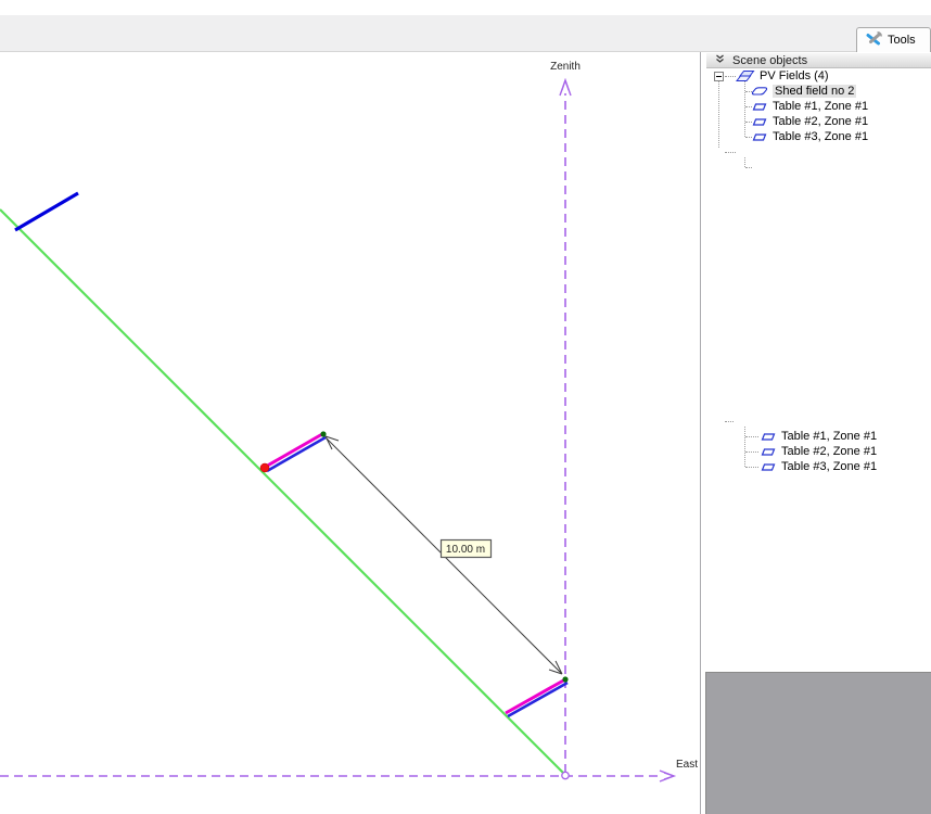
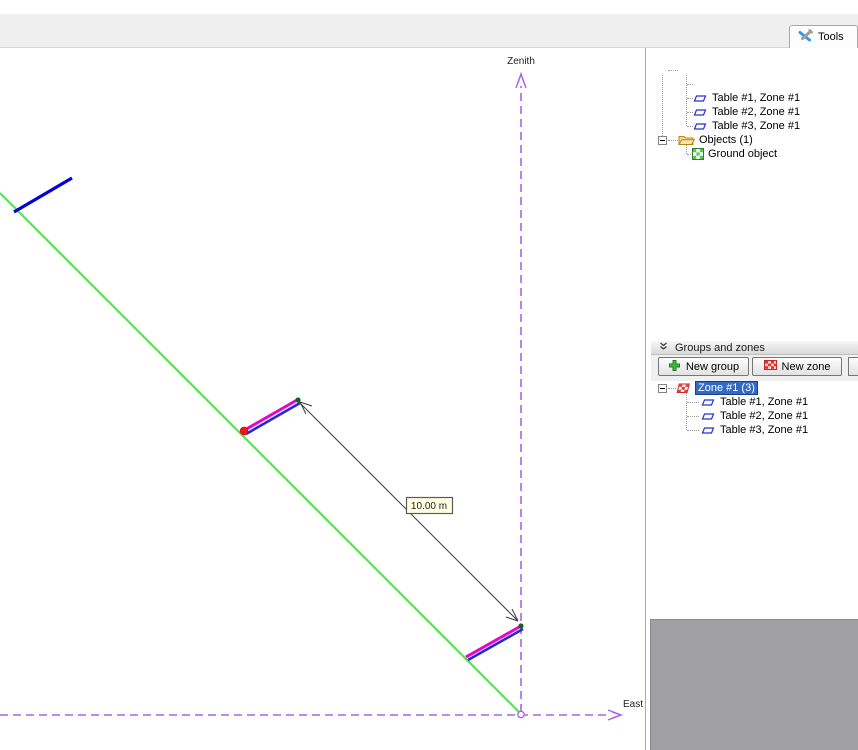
  Tools
  East
  Zenith
  10.00 m
- Scene objects
- PV Fields (4)
- Shed field no 2
  Table #1, Zone #1
  Table #2, Zone #1
  Table #3, Zone #1
+ Objects (1)
+ Ground object
+ Groups and zones
+ New group
+ New zone
+ Zone #1 (3)
  Table #1, Zone #1
  Table #2, Zone #1
  Table #3, Zone #1
